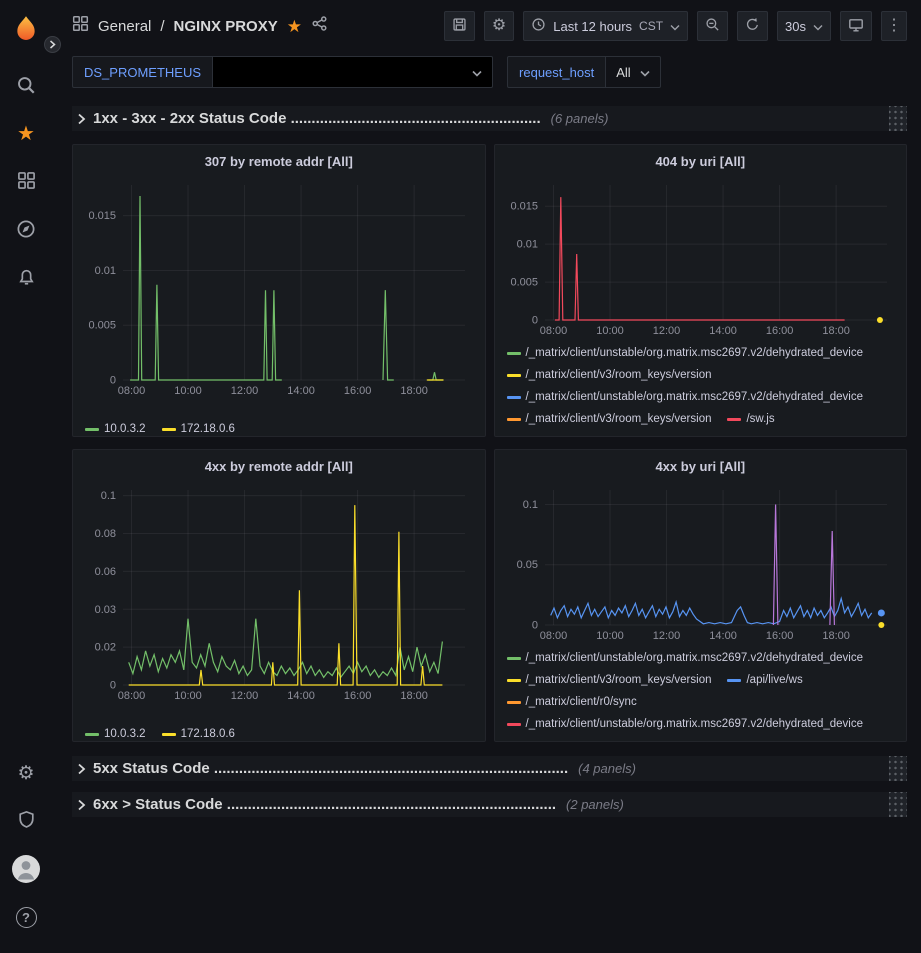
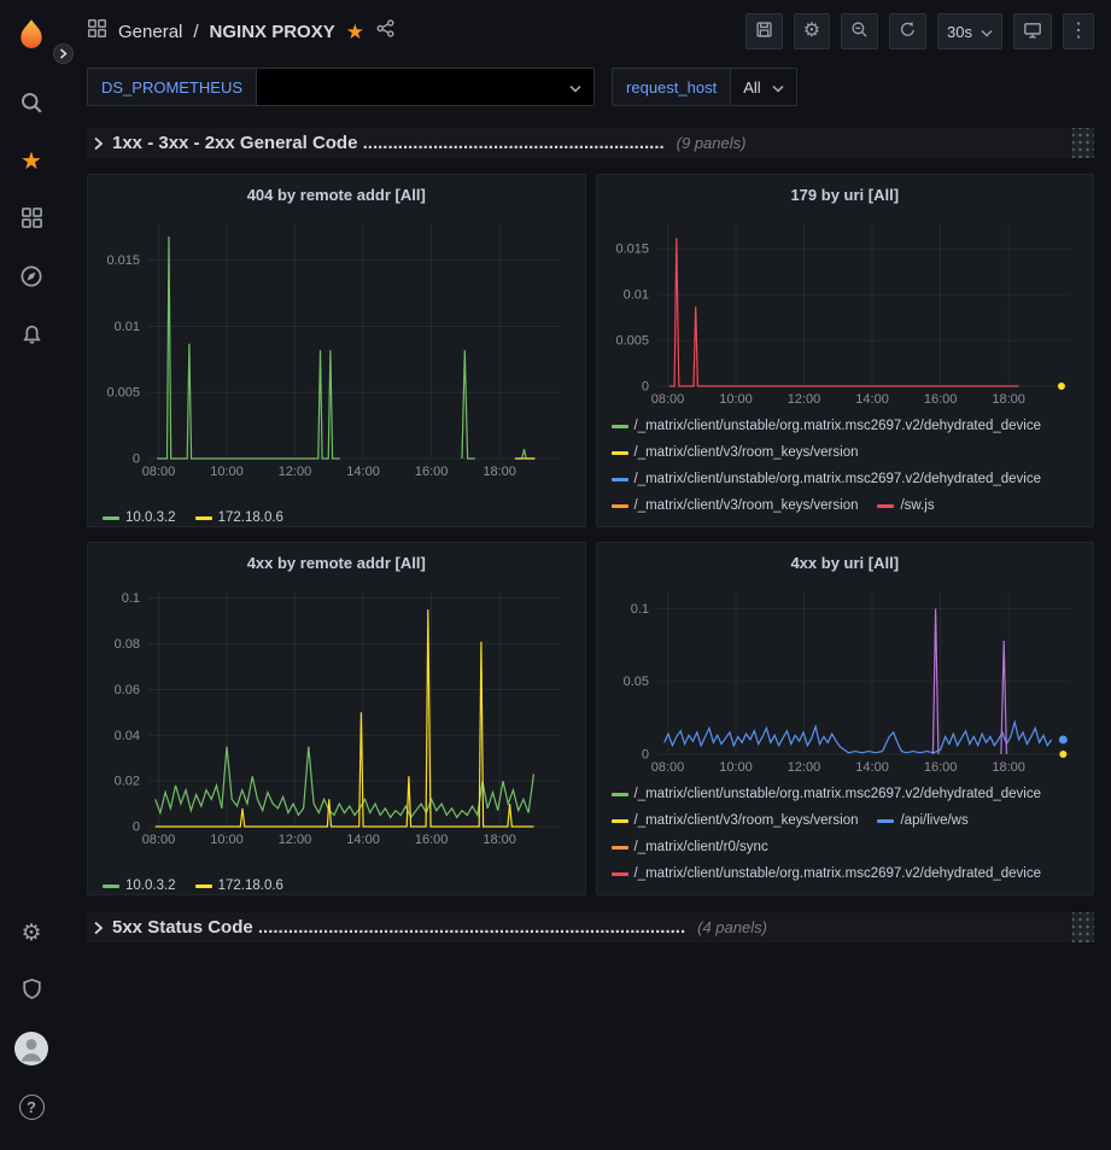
  ★
  ⚙
  ?
  General
  /
  NGINX PROXY
  ★
  ⚙
- Last 12 hours
- CST
  30s
  ⋮
  DS_PROMETHEUS
  request_host
  All
- 1xx - 3xx - 2xx Status Code ............................................................
+ 1xx - 3xx - 2xx General Code ............................................................
- (6 panels)
+ (9 panels)
- 307 by remote addr [All]
+ 404 by remote addr [All]
  08:00
  10:00
  12:00
  14:00
  16:00
  18:00
  0
  0.005
  0.01
  0.015
  10.0.3.2
  172.18.0.6
- 404 by uri [All]
+ 179 by uri [All]
  08:00
  10:00
  12:00
  14:00
  16:00
  18:00
  0
  0.005
  0.01
  0.015
  /_matrix/client/unstable/org.matrix.msc2697.v2/dehydrated_device
  /_matrix/client/v3/room_keys/version
  /_matrix/client/unstable/org.matrix.msc2697.v2/dehydrated_device
  /_matrix/client/v3/room_keys/version
  /sw.js
  4xx by remote addr [All]
  08:00
  10:00
  12:00
  14:00
  16:00
  18:00
  0
  0.02
- 0.03
+ 0.04
  0.06
  0.08
  0.1
  10.0.3.2
  172.18.0.6
  4xx by uri [All]
  08:00
  10:00
  12:00
  14:00
  16:00
  18:00
  0
  0.05
  0.1
  /_matrix/client/unstable/org.matrix.msc2697.v2/dehydrated_device
  /_matrix/client/v3/room_keys/version
  /api/live/ws
  /_matrix/client/r0/sync
  /_matrix/client/unstable/org.matrix.msc2697.v2/dehydrated_device
  5xx Status Code .....................................................................................
  (4 panels)
- 6xx > Status Code ...............................................................................
- (2 panels)
